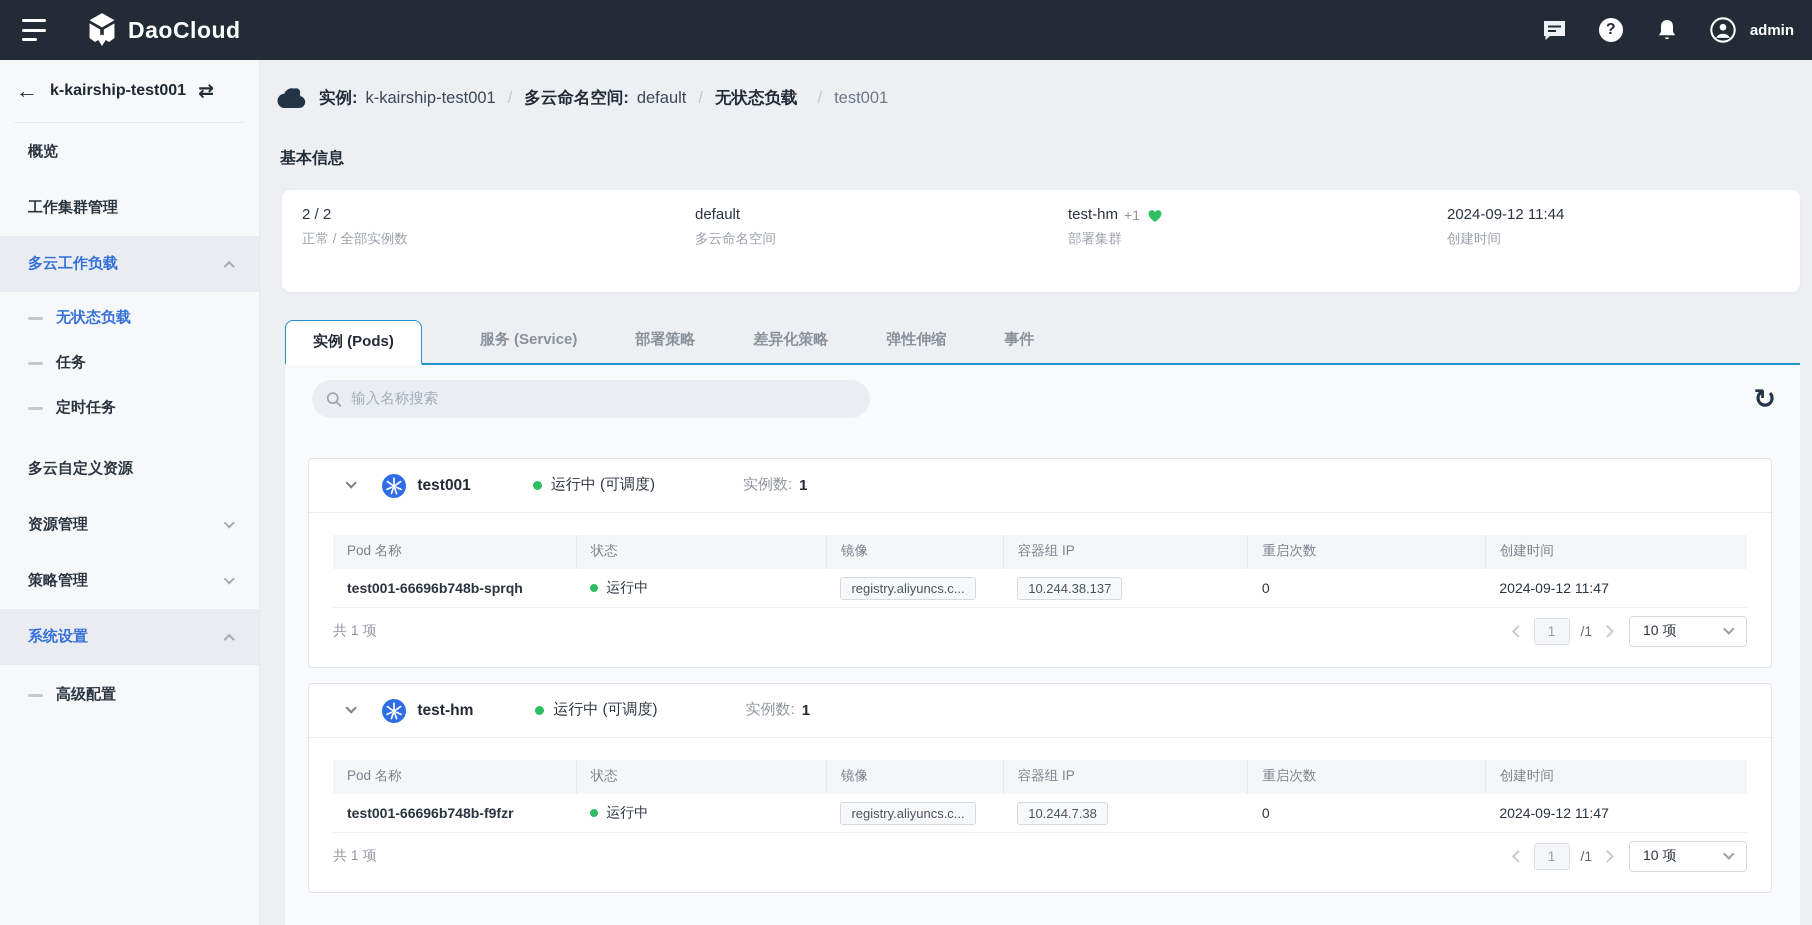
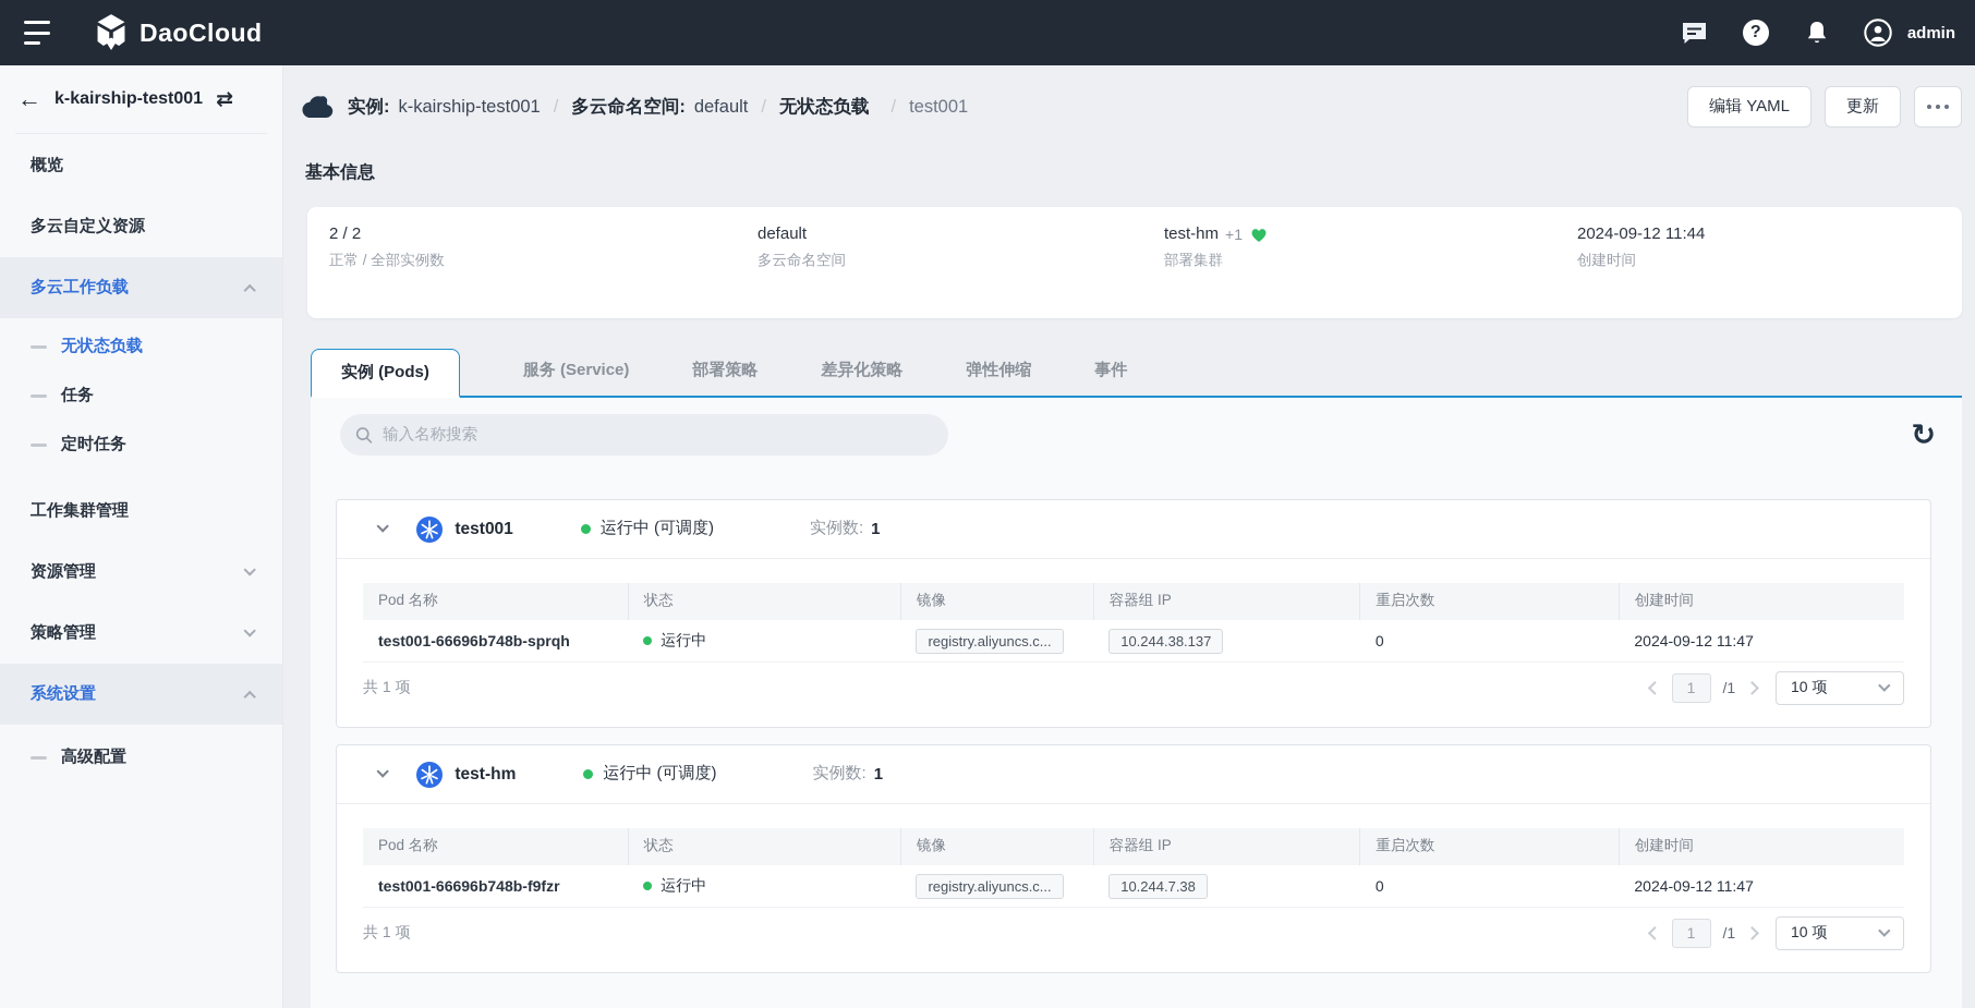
  DaoCloud
  ?
  admin
  ←
  k-kairship-test001
  ⇄
  概览
- 工作集群管理
+ 多云自定义资源
  多云工作负载
  无状态负载
  任务
  定时任务
- 多云自定义资源
+ 工作集群管理
  资源管理
  策略管理
  系统设置
  高级配置
  实例:
  k-kairship-test001
  /
  多云命名空间:
  default
  /
  无状态负载
  /
  test001
+ 编辑 YAML
+ 更新
  基本信息
  2 / 2
  正常 / 全部实例数
  default
  多云命名空间
  test-hm
  +1
  部署集群
  2024-09-12 11:44
  创建时间
  实例 (Pods)
  服务 (Service)
  部署策略
  差异化策略
  弹性伸缩
  事件
  输入名称搜索
  ↻
  test001
  运行中 (可调度)
  实例数:
  1
  Pod 名称	状态	镜像	容器组 IP	重启次数	创建时间
  test001-66696b748b-sprqh	运行中	registry.aliyuncs.c...	10.244.38.137	0	2024-09-12 11:47
  共 1 项
  1
  /1
  10 项
  test-hm
  运行中 (可调度)
  实例数:
  1
  Pod 名称	状态	镜像	容器组 IP	重启次数	创建时间
  test001-66696b748b-f9fzr	运行中	registry.aliyuncs.c...	10.244.7.38	0	2024-09-12 11:47
  共 1 项
  1
  /1
  10 项
